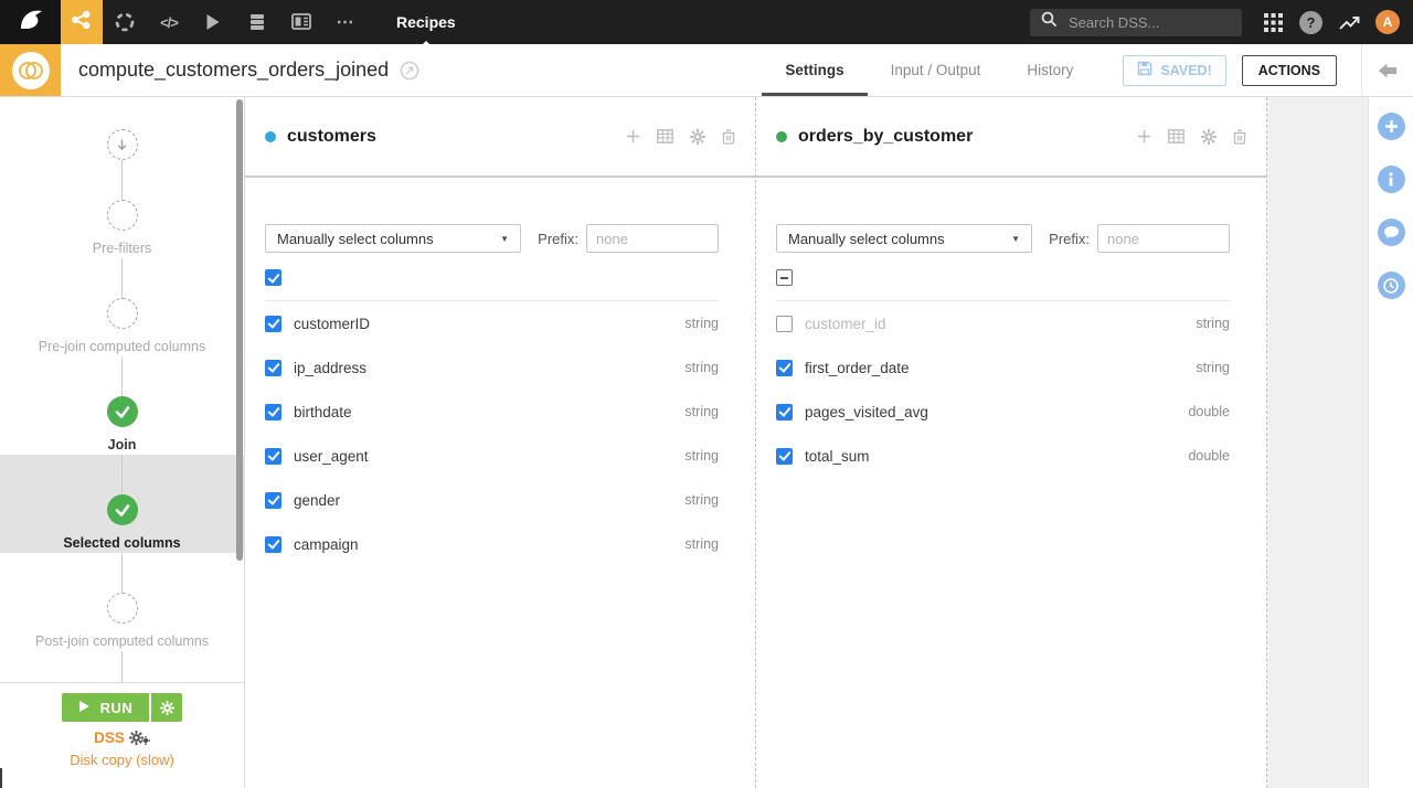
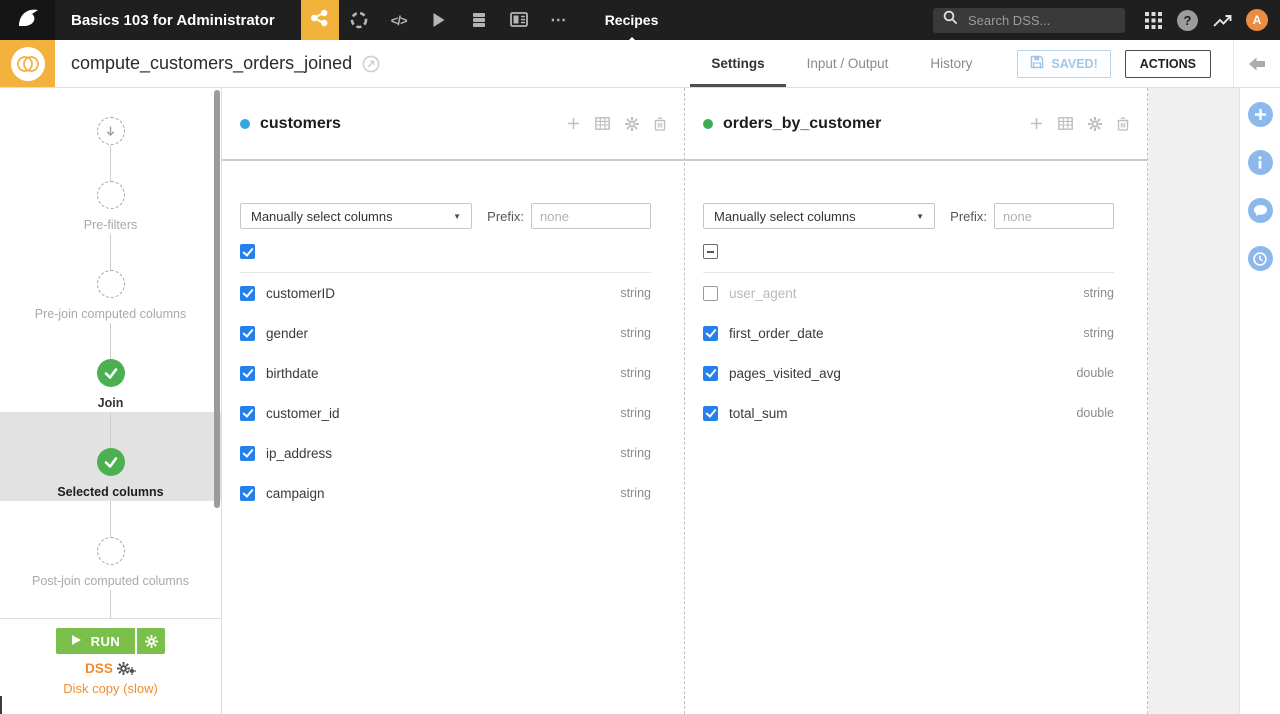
+ Basics 103 for Administrator
  </>
  ⋯
  Recipes
  Search DSS...
  ?
  A
  compute_customers_orders_joined
  Settings
  Input / Output
  History
  SAVED!
  ACTIONS
  Pre-filters
  Pre-join computed columns
  Join
  Selected columns
  Post-join computed columns
  RUN
  DSS
  Disk copy (slow)
  customers
  Manually select columns
  ▼
  Prefix:
  none
  customerID
  string
- ip_address
+ gender
  string
  birthdate
  string
- user_agent
+ customer_id
  string
- gender
+ ip_address
  string
  campaign
  string
  orders_by_customer
  Manually select columns
  ▼
  Prefix:
  none
- customer_id
+ user_agent
  string
  first_order_date
  string
  pages_visited_avg
  double
  total_sum
  double
